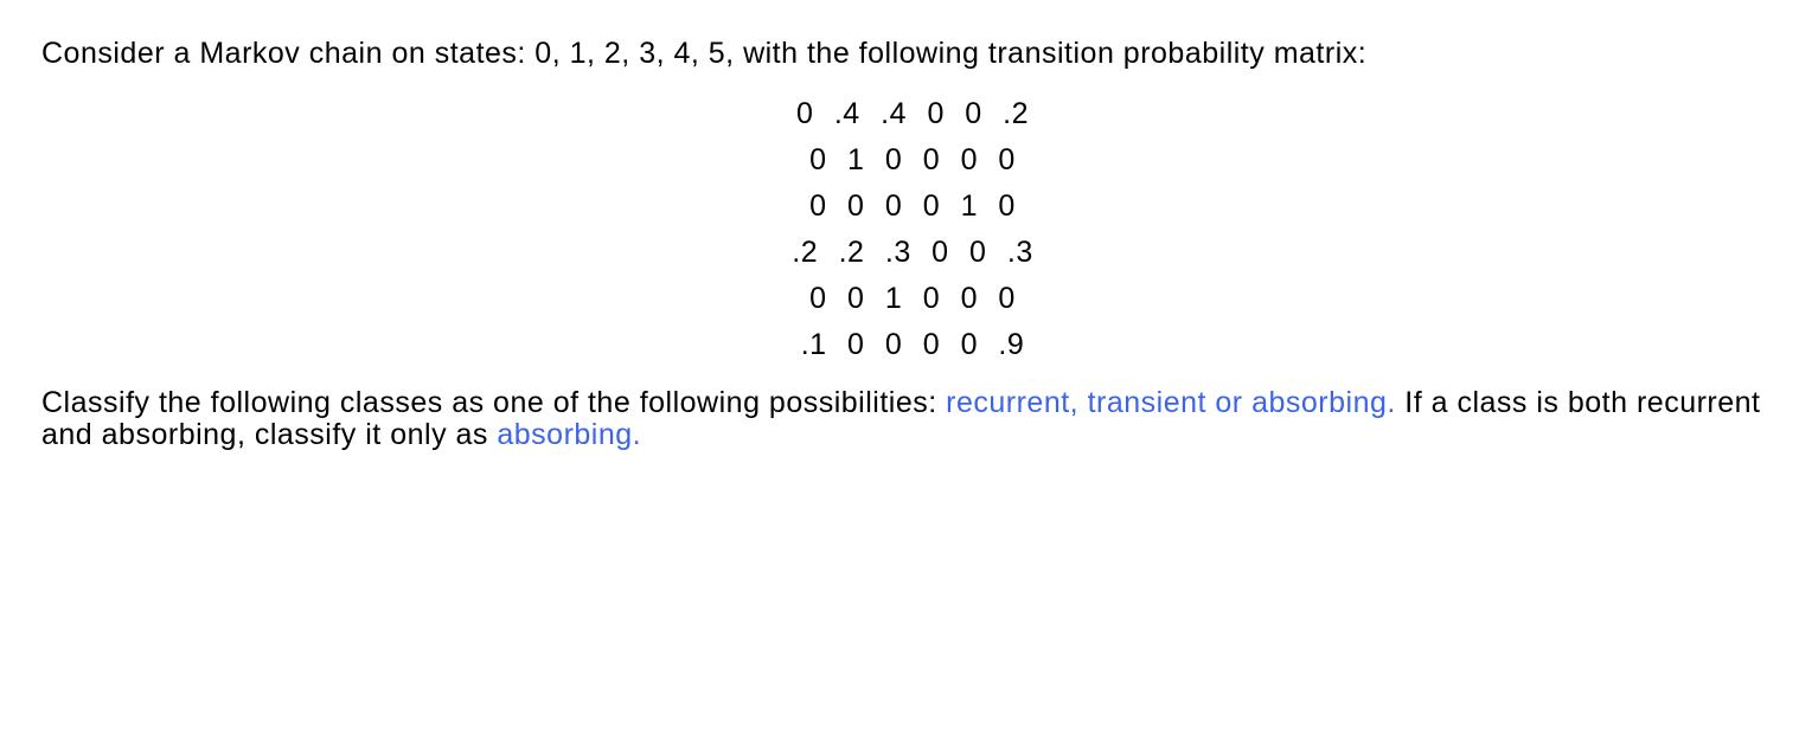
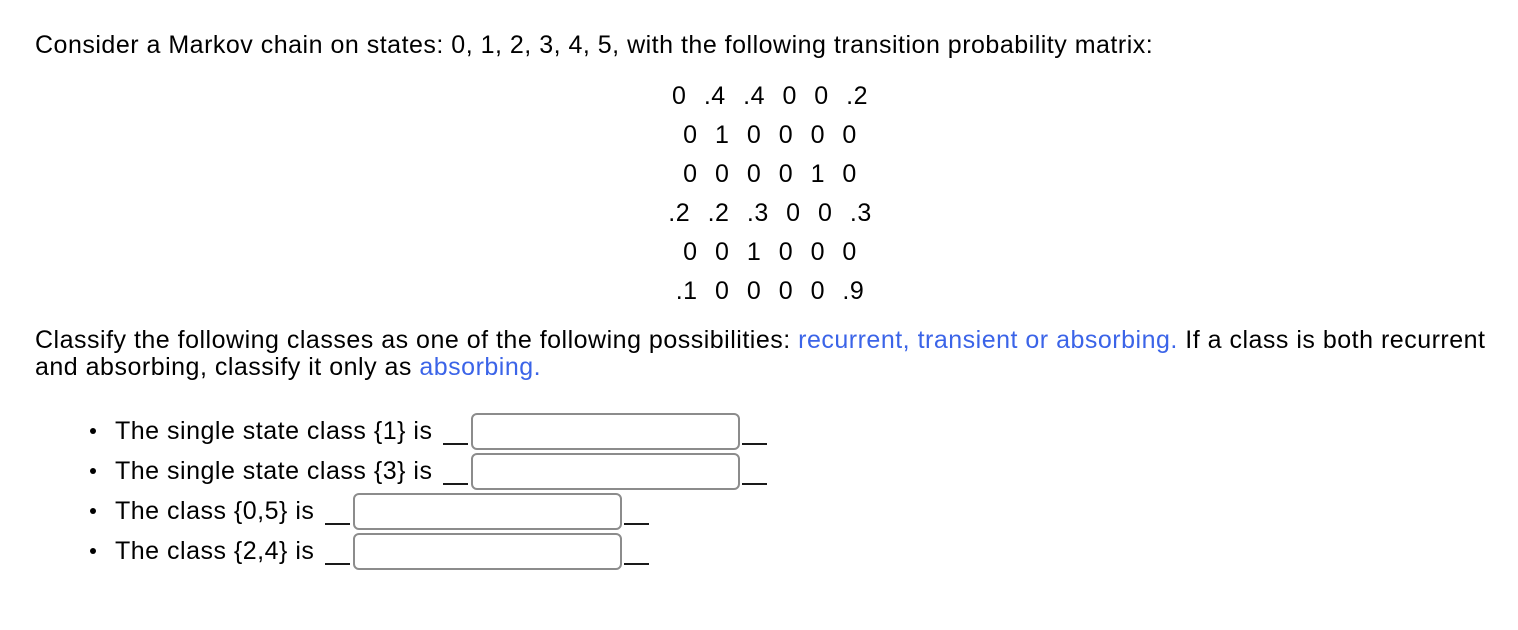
  Consider a Markov chain on states: 0, 1, 2, 3, 4, 5, with the following transition probability matrix:
  0 .4 .4 0 0 .2
  0 1 0 0 0 0
  0 0 0 0 1 0
  .2 .2 .3 0 0 .3
  0 0 1 0 0 0
  .1 0 0 0 0 .9
  Classify the following classes as one of the following possibilities: recurrent, transient or absorbing. If a class is both recurrent and absorbing, classify it only as absorbing.
+ The single state class {1} is
+ The single state class {3} is
+ The class {0,5} is
+ The class {2,4} is
